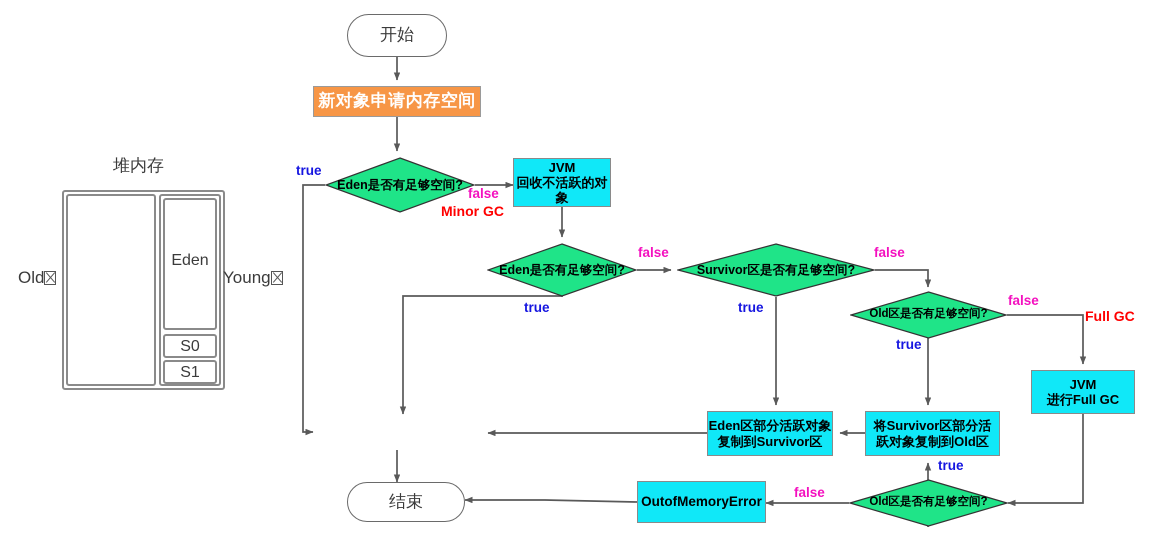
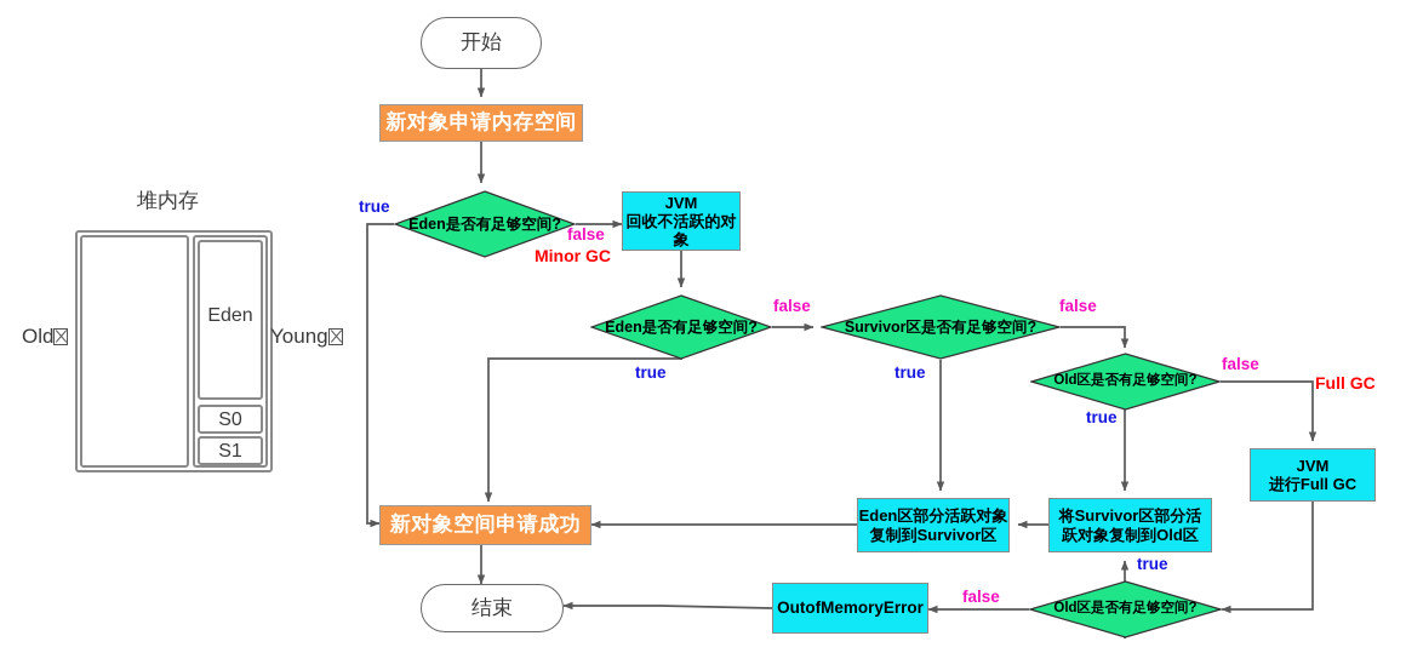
  堆内存
  Eden
  S0
  S1
  Old
  Young
  开始
  新对象申请内存空间
  Eden是否有足够空间?
  JVM
  回收不活跃的对象
  Eden是否有足够空间?
  Survivor区是否有足够空间?
  Old区是否有足够空间?
  JVM
  进行Full GC
  Eden区部分活跃对象
  复制到Survivor区
  将Survivor区部分活
  跃对象复制到Old区
  Old区是否有足够空间?
  OutofMemoryError
+ 新对象空间申请成功
  结束
  true
  false
  Minor GC
  true
  false
  true
  false
  true
  false
  Full GC
  true
  false
